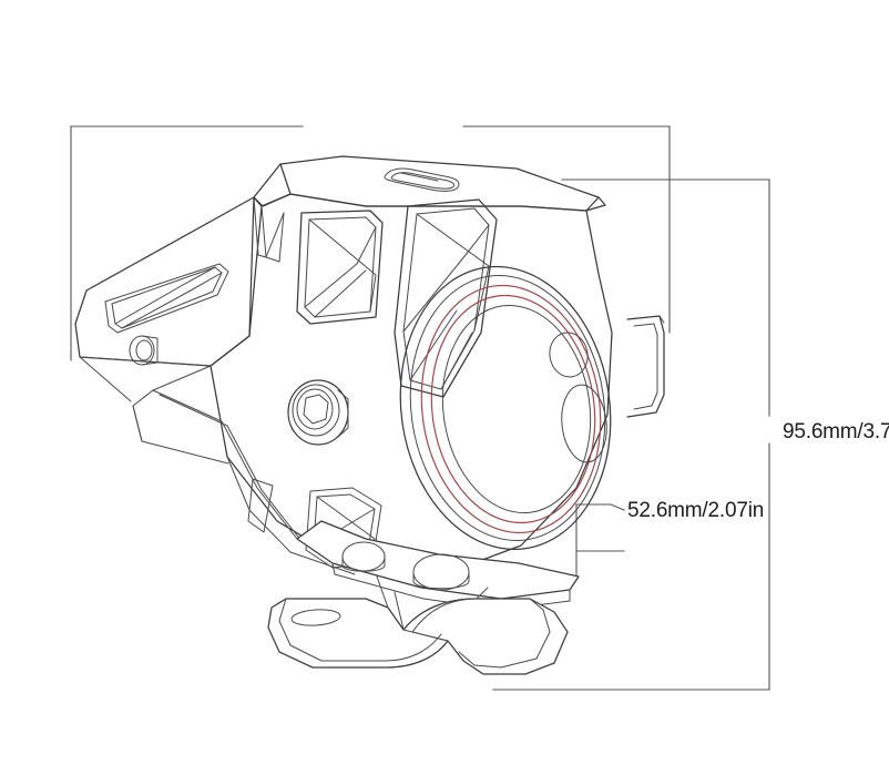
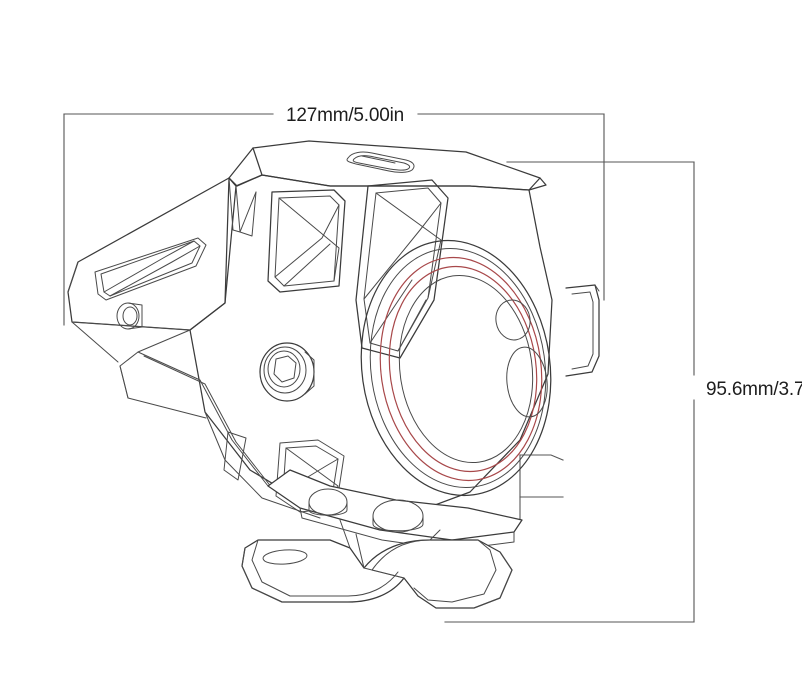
+ 127mm/5.00in
  95.6mm/3.7
- 52.6mm/2.07in
